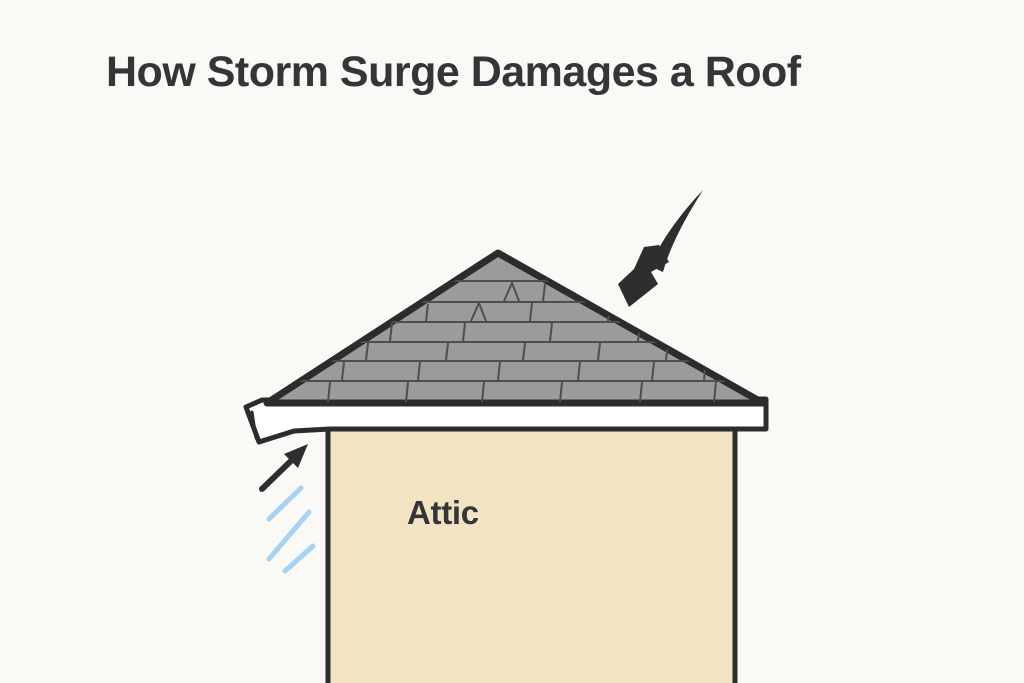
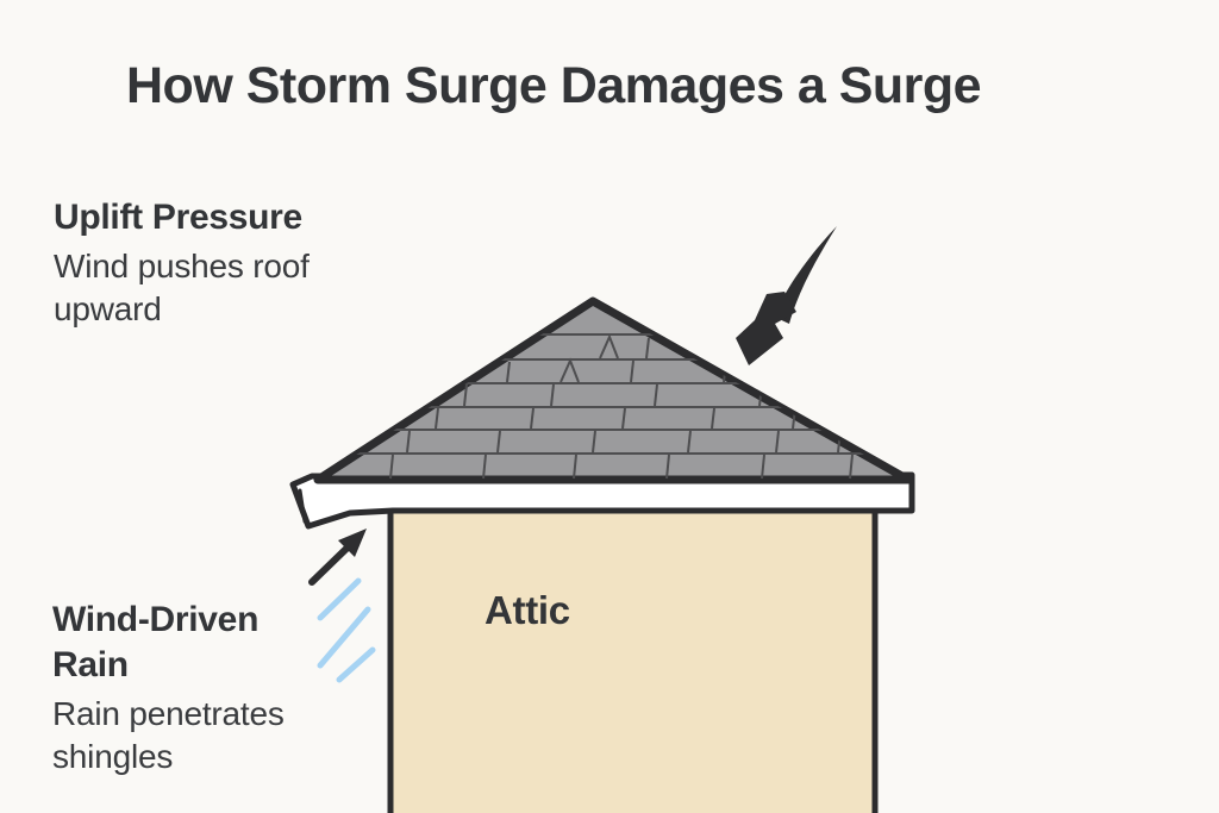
- How Storm Surge Damages a Roof
+ How Storm Surge Damages a Surge
+ Uplift Pressure
+ Wind pushes roof
+ upward
+ Wind-Driven Rain
+ Rain penetrates
+ shingles
  Attic
